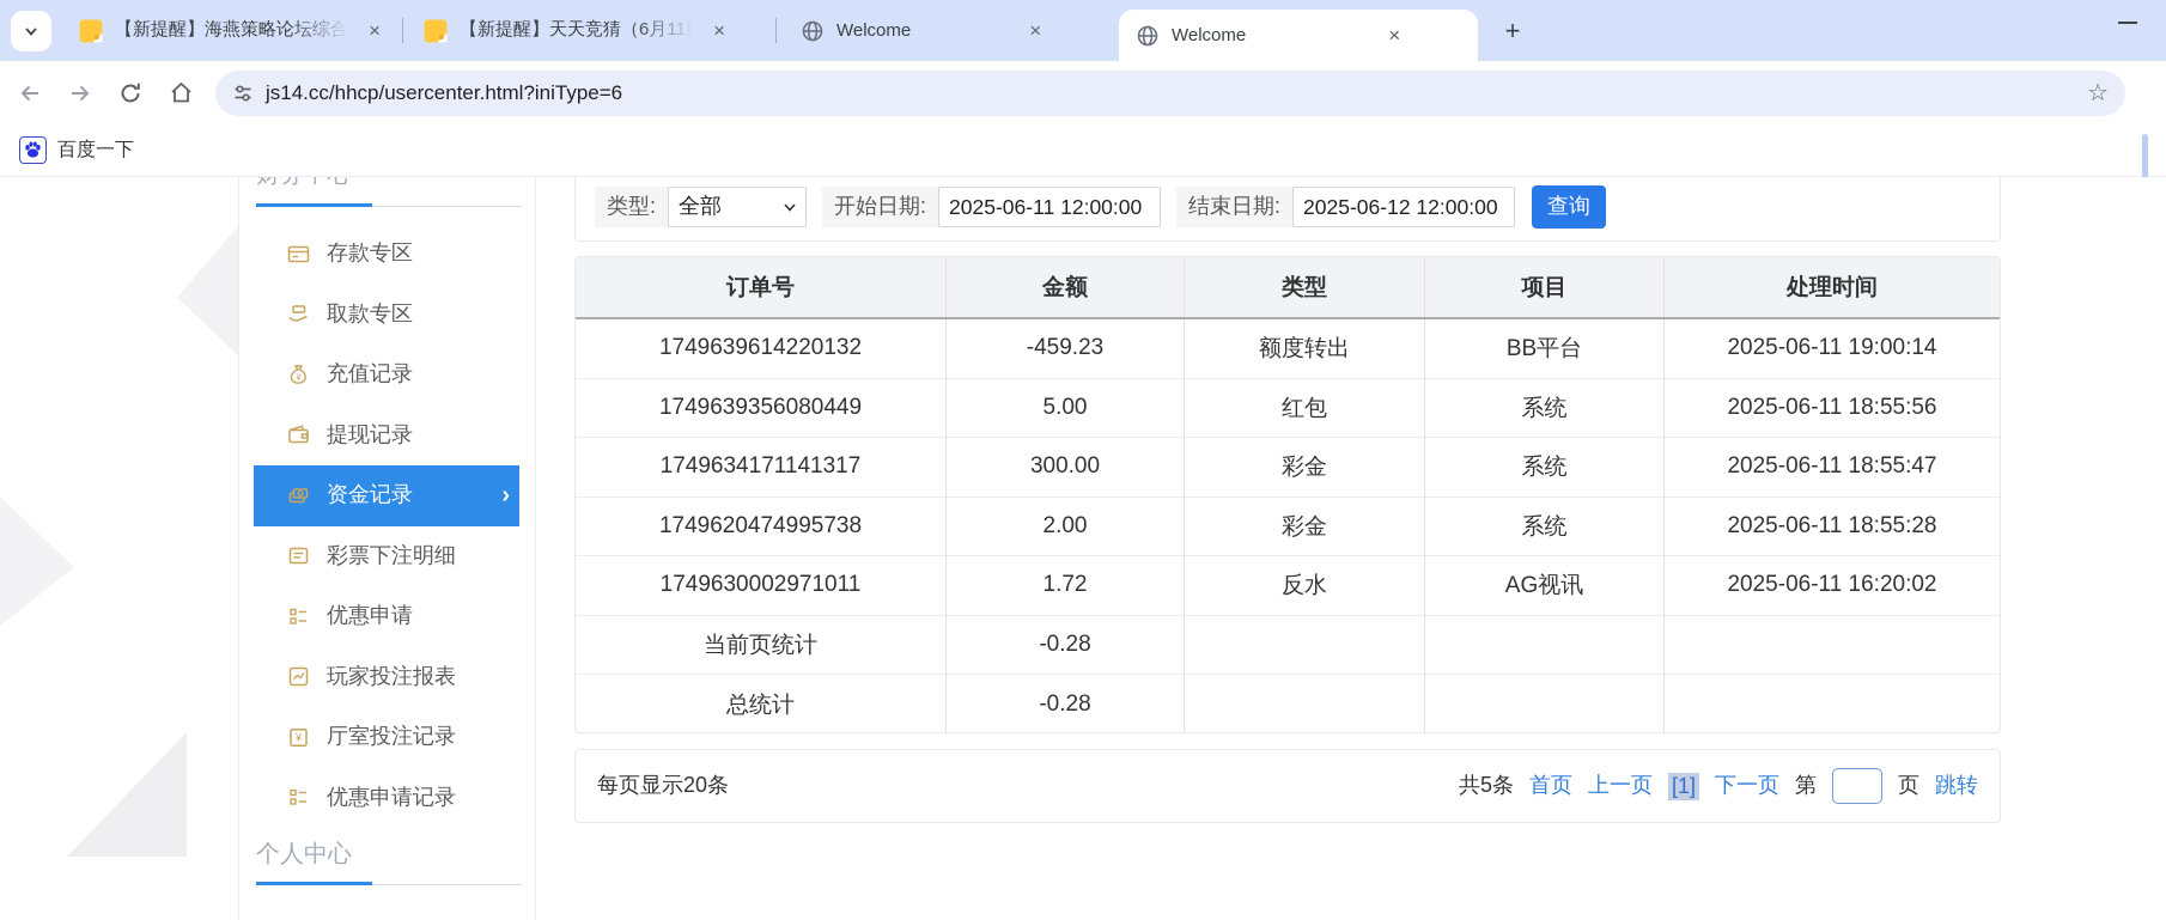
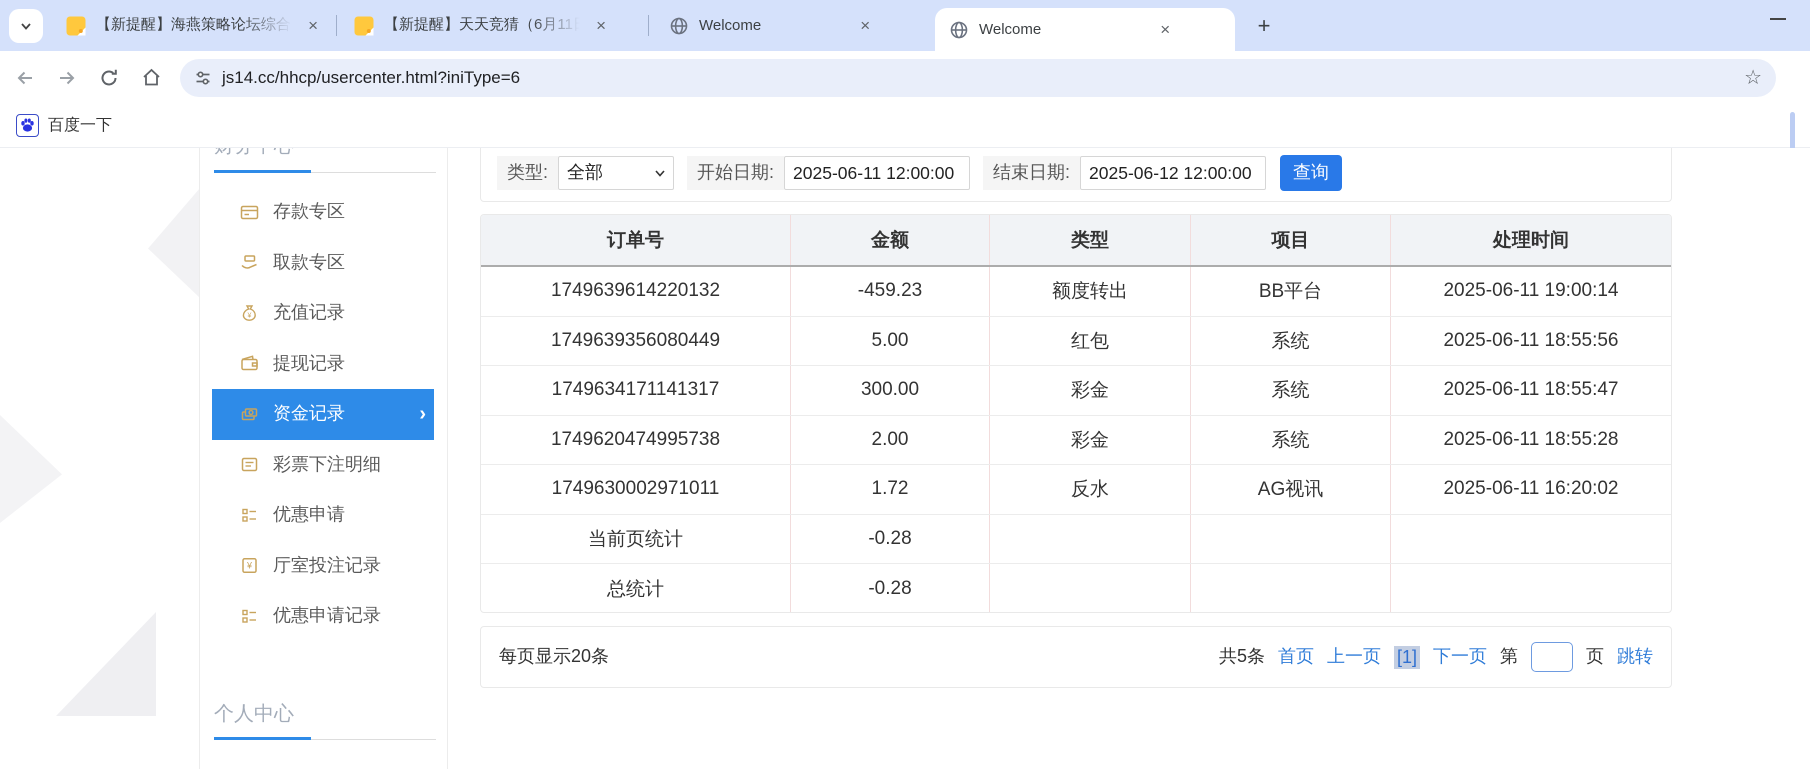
  【新提醒】海燕策略论坛综合
  ×
  【新提醒】天天竞猜（6月11
  ×
  Welcome
  ×
  Welcome
  ×
  +
  js14.cc/hhcp/usercenter.html?iniType=6
  ☆
  百度一下
  存款专区
  取款专区
  充值记录
  提现记录
  资金记录
  ›
  彩票下注明细
  优惠申请
- 玩家投注报表
  ¥
  厅室投注记录
  优惠申请记录
  个人中心
  类型:
  全部
  开始日期:
  2025-06-11 12:00:00
  结束日期:
  2025-06-12 12:00:00
  查询
  订单号
  金额
  类型
  项目
  处理时间
  1749639614220132
  -459.23
  额度转出
  BB平台
  2025-06-11 19:00:14
  1749639356080449
  5.00
  红包
  系统
  2025-06-11 18:55:56
  1749634171141317
  300.00
  彩金
  系统
  2025-06-11 18:55:47
  1749620474995738
  2.00
  彩金
  系统
  2025-06-11 18:55:28
  1749630002971011
  1.72
  反水
  AG视讯
  2025-06-11 16:20:02
  当前页统计
  -0.28
  总统计
  -0.28
  每页显示20条
  共5条
  首页
  上一页
  [1]
  下一页
  第
  页
  跳转
